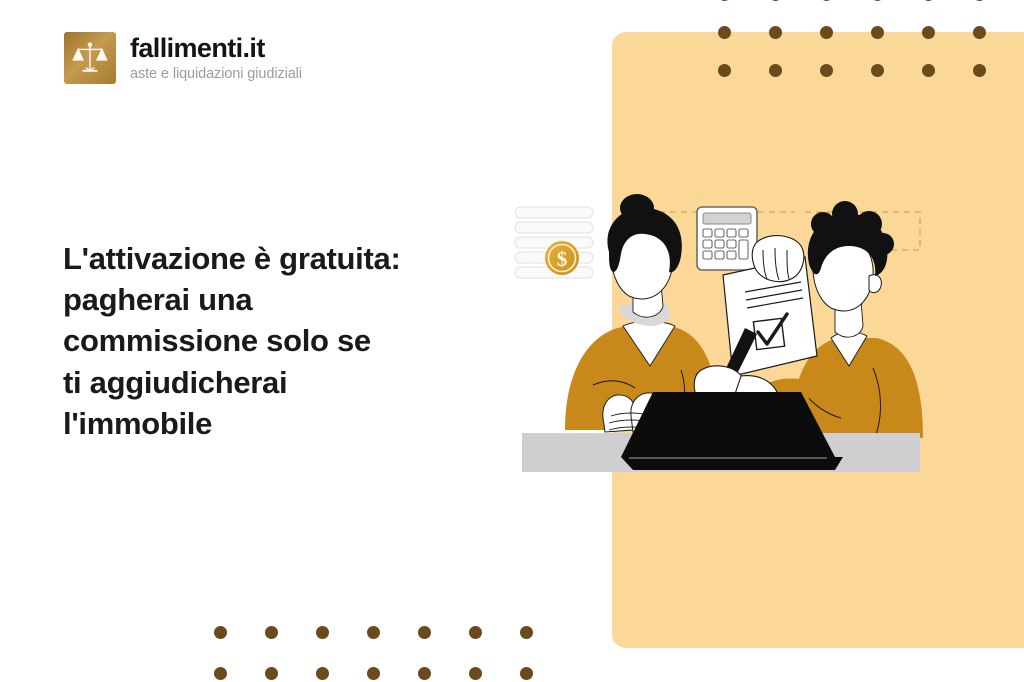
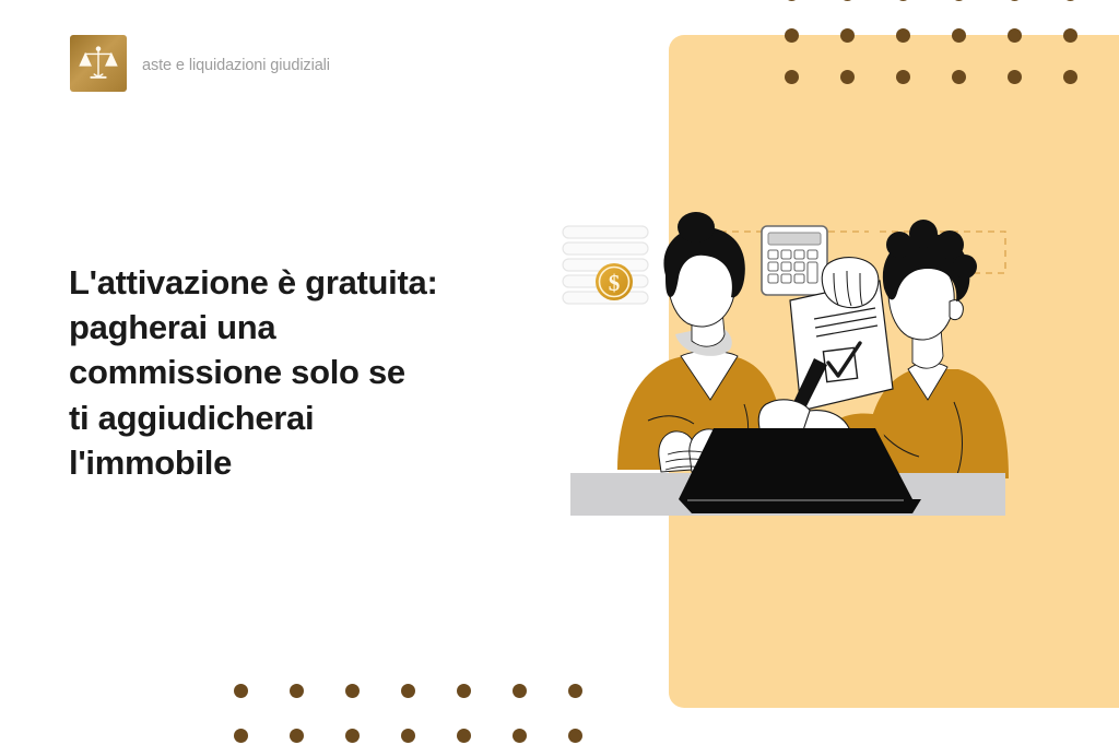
- fallimenti.it
  aste e liquidazioni giudiziali
  L'attivazione è gratuita:
  pagherai una
  commissione solo se
  ti aggiudicherai
  l'immobile
  $
